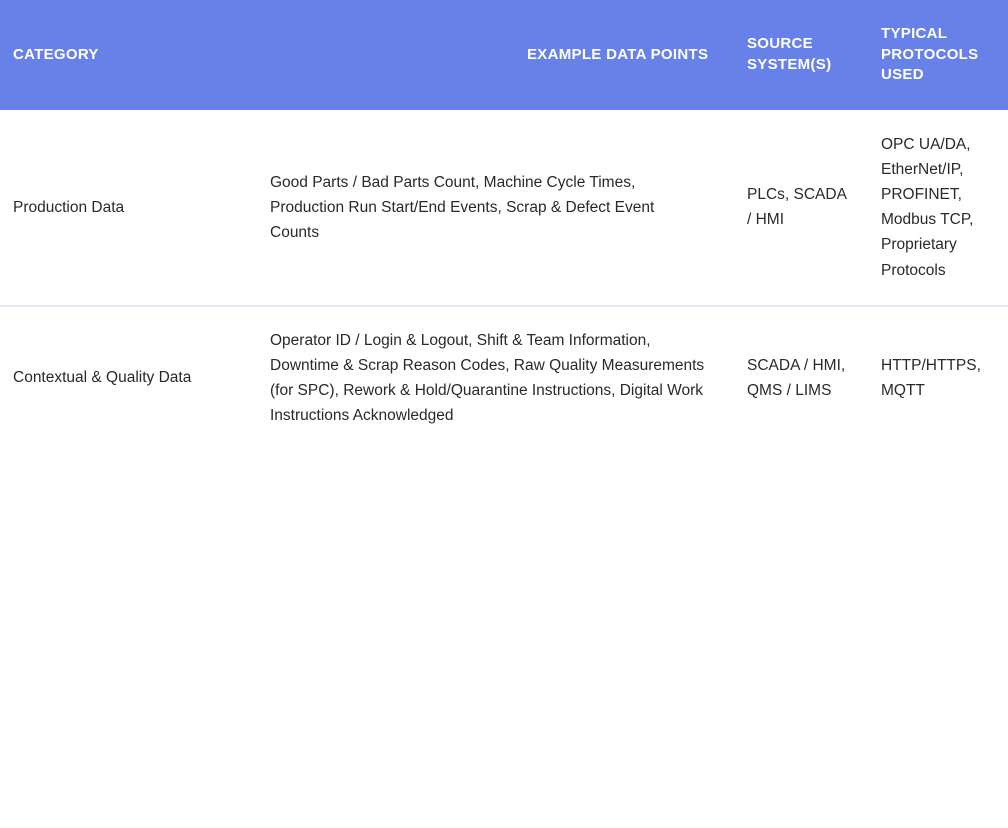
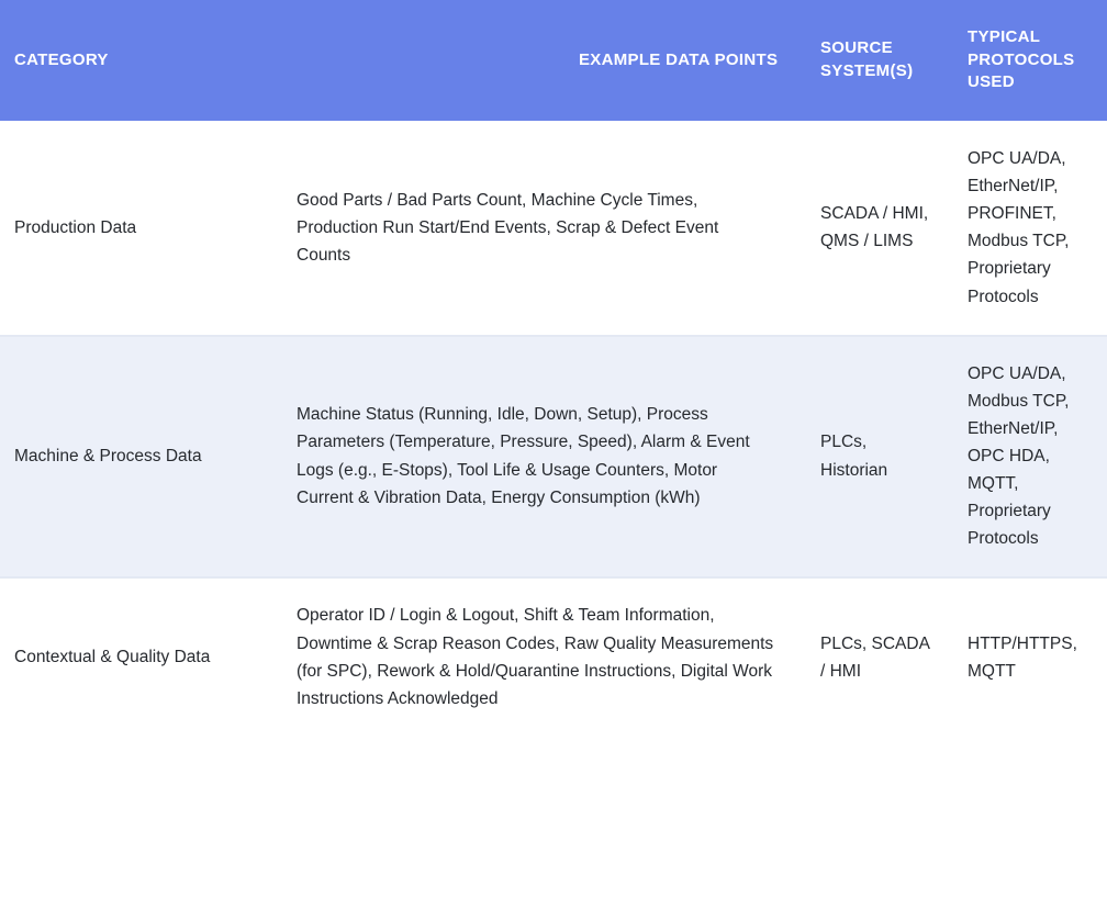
  CATEGORY	EXAMPLE DATA POINTS	SOURCE SYSTEM(S)	TYPICAL PROTOCOLS USED
- Production Data	Good Parts / Bad Parts Count, Machine Cycle Times, Production Run Start/End Events, Scrap & Defect Event Counts	PLCs, SCADA / HMI	OPC UA/DA, EtherNet/IP, PROFINET, Modbus TCP, Proprietary Protocols
+ Production Data	Good Parts / Bad Parts Count, Machine Cycle Times, Production Run Start/End Events, Scrap & Defect Event Counts	SCADA / HMI, QMS / LIMS	OPC UA/DA, EtherNet/IP, PROFINET, Modbus TCP, Proprietary Protocols
+ Machine & Process Data	Machine Status (Running, Idle, Down, Setup), Process Parameters (Temperature, Pressure, Speed), Alarm & Event Logs (e.g., E-Stops), Tool Life & Usage Counters, Motor Current & Vibration Data, Energy Consumption (kWh)	PLCs, Historian	OPC UA/DA, Modbus TCP, EtherNet/IP, OPC HDA, MQTT, Proprietary Protocols
- Contextual & Quality Data	Operator ID / Login & Logout, Shift & Team Information, Downtime & Scrap Reason Codes, Raw Quality Measurements (for SPC), Rework & Hold/Quarantine Instructions, Digital Work Instructions Acknowledged	SCADA / HMI, QMS / LIMS	HTTP/HTTPS, MQTT
+ Contextual & Quality Data	Operator ID / Login & Logout, Shift & Team Information, Downtime & Scrap Reason Codes, Raw Quality Measurements (for SPC), Rework & Hold/Quarantine Instructions, Digital Work Instructions Acknowledged	PLCs, SCADA / HMI	HTTP/HTTPS, MQTT
